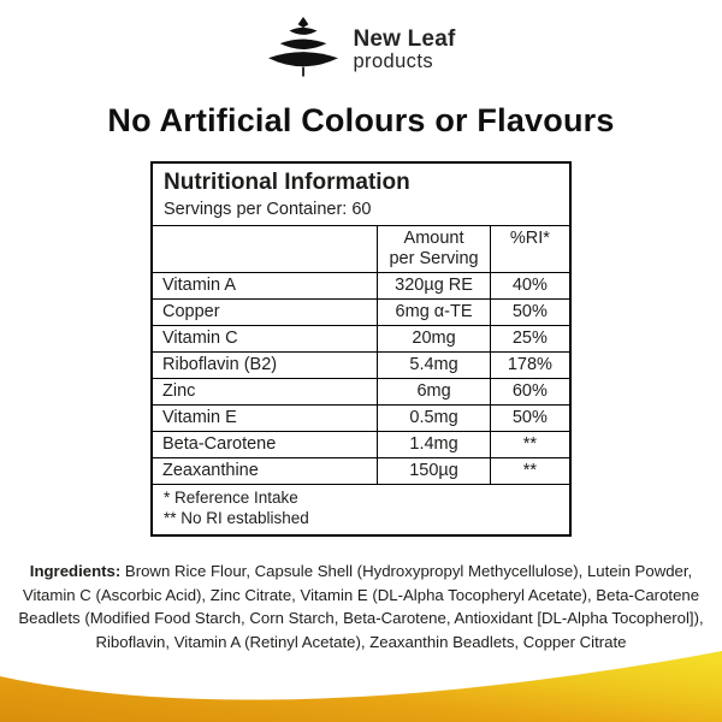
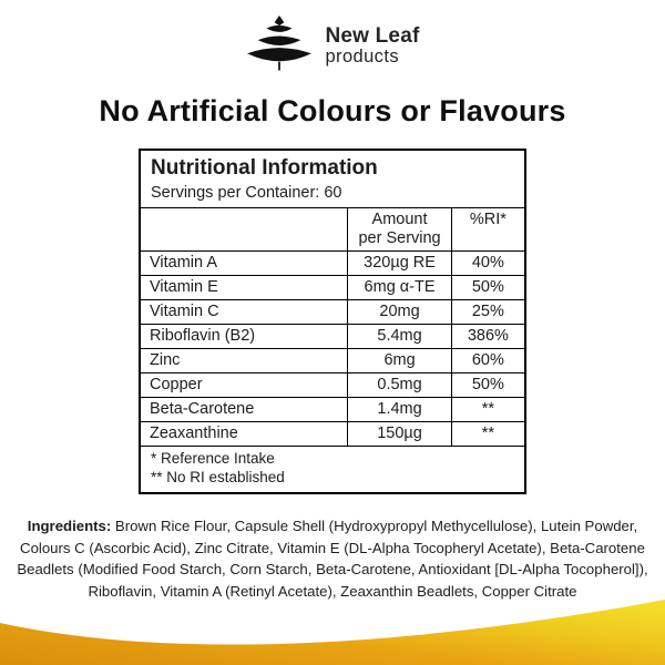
  New Leaf
  products
  No Artificial Colours or Flavours
  Nutritional Information
  Servings per Container: 60
  	Amount per Serving	%RI*
  Vitamin A	320µg RE	40%
- Copper	6mg α-TE	50%
+ Vitamin E	6mg α-TE	50%
  Vitamin C	20mg	25%
- Riboflavin (B2)	5.4mg	178%
+ Riboflavin (B2)	5.4mg	386%
  Zinc	6mg	60%
- Vitamin E	0.5mg	50%
+ Copper	0.5mg	50%
  Beta-Carotene	1.4mg	**
  Zeaxanthine	150µg	**
  * Reference Intake
  ** No RI established
- Ingredients: Brown Rice Flour, Capsule Shell (Hydroxypropyl Methycellulose), Lutein Powder, Vitamin C (Ascorbic Acid), Zinc Citrate, Vitamin E (DL-Alpha Tocopheryl Acetate), Beta-Carotene Beadlets (Modified Food Starch, Corn Starch, Beta-Carotene, Antioxidant [DL-Alpha Tocopherol]), Riboflavin, Vitamin A (Retinyl Acetate), Zeaxanthin Beadlets, Copper Citrate
+ Ingredients: Brown Rice Flour, Capsule Shell (Hydroxypropyl Methycellulose), Lutein Powder, Colours C (Ascorbic Acid), Zinc Citrate, Vitamin E (DL-Alpha Tocopheryl Acetate), Beta-Carotene Beadlets (Modified Food Starch, Corn Starch, Beta-Carotene, Antioxidant [DL-Alpha Tocopherol]), Riboflavin, Vitamin A (Retinyl Acetate), Zeaxanthin Beadlets, Copper Citrate
